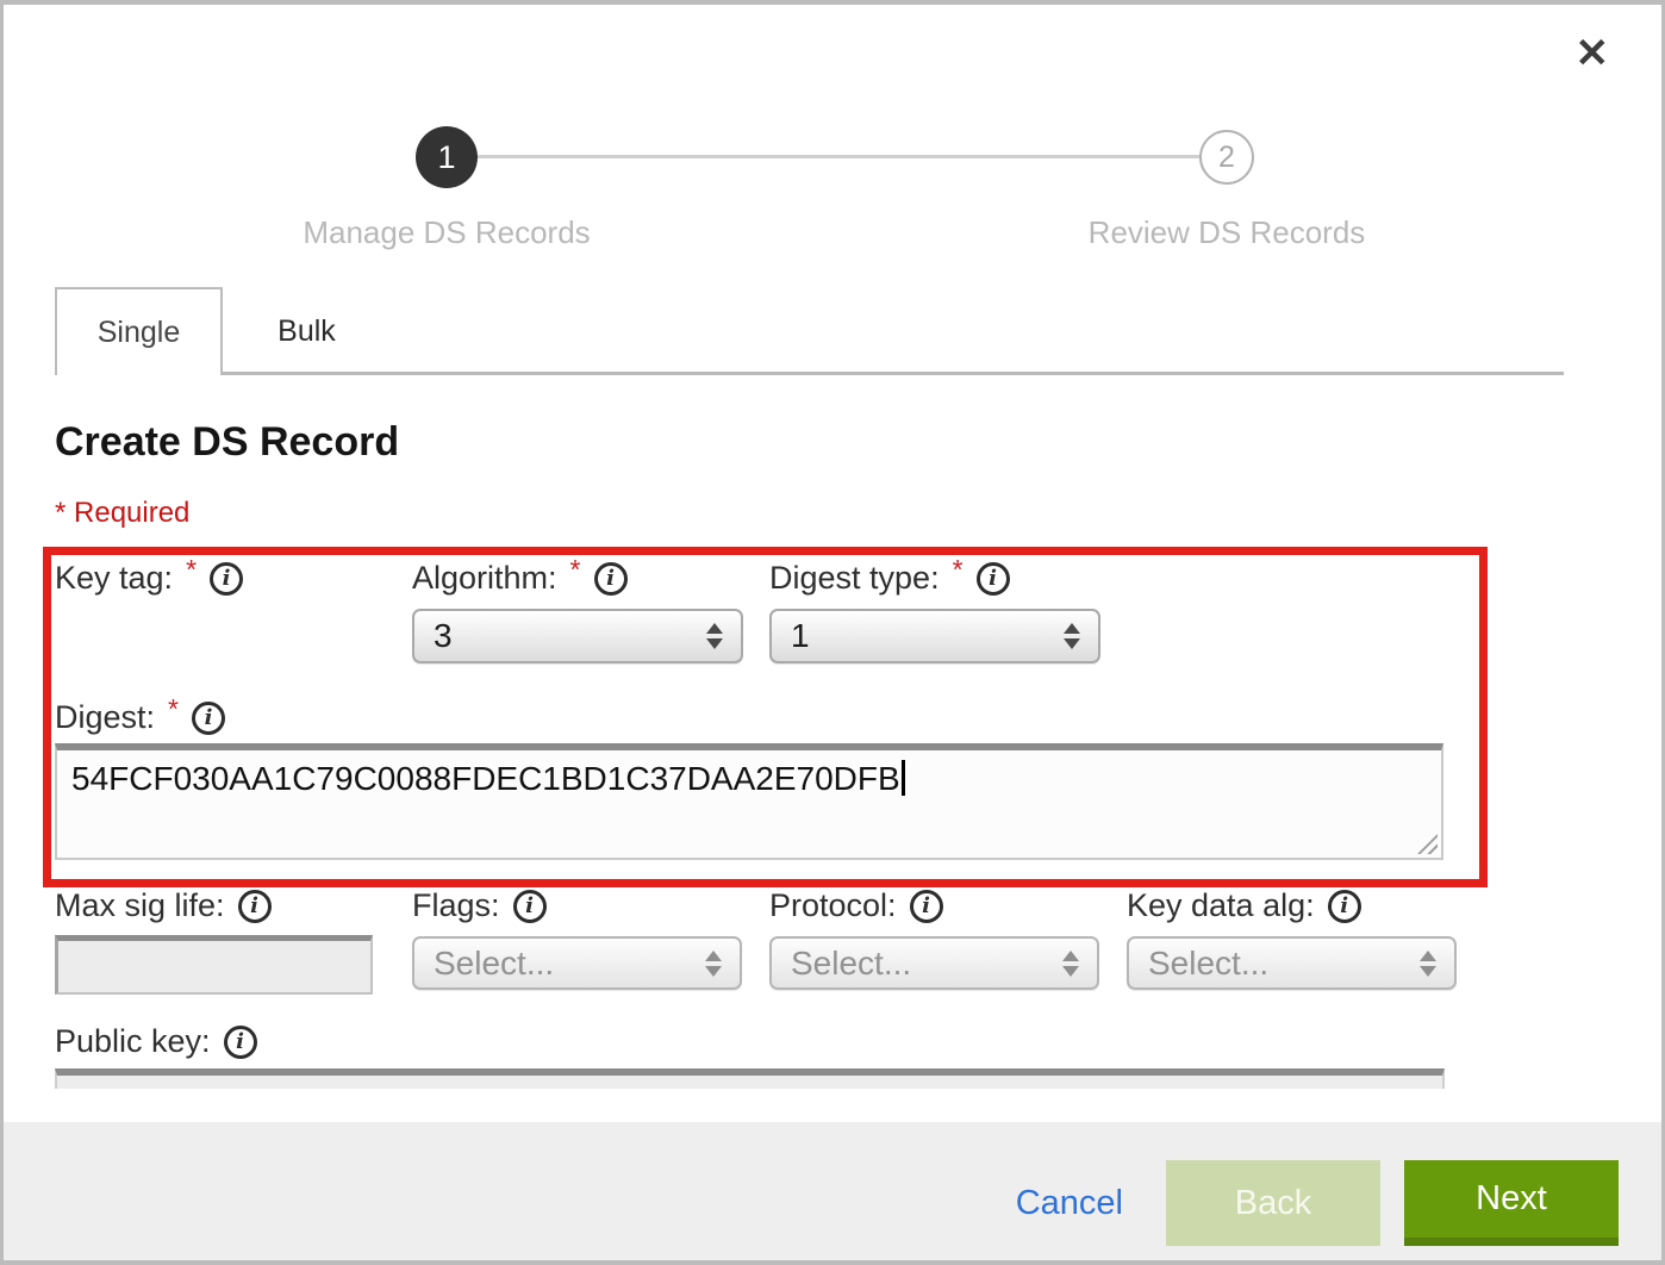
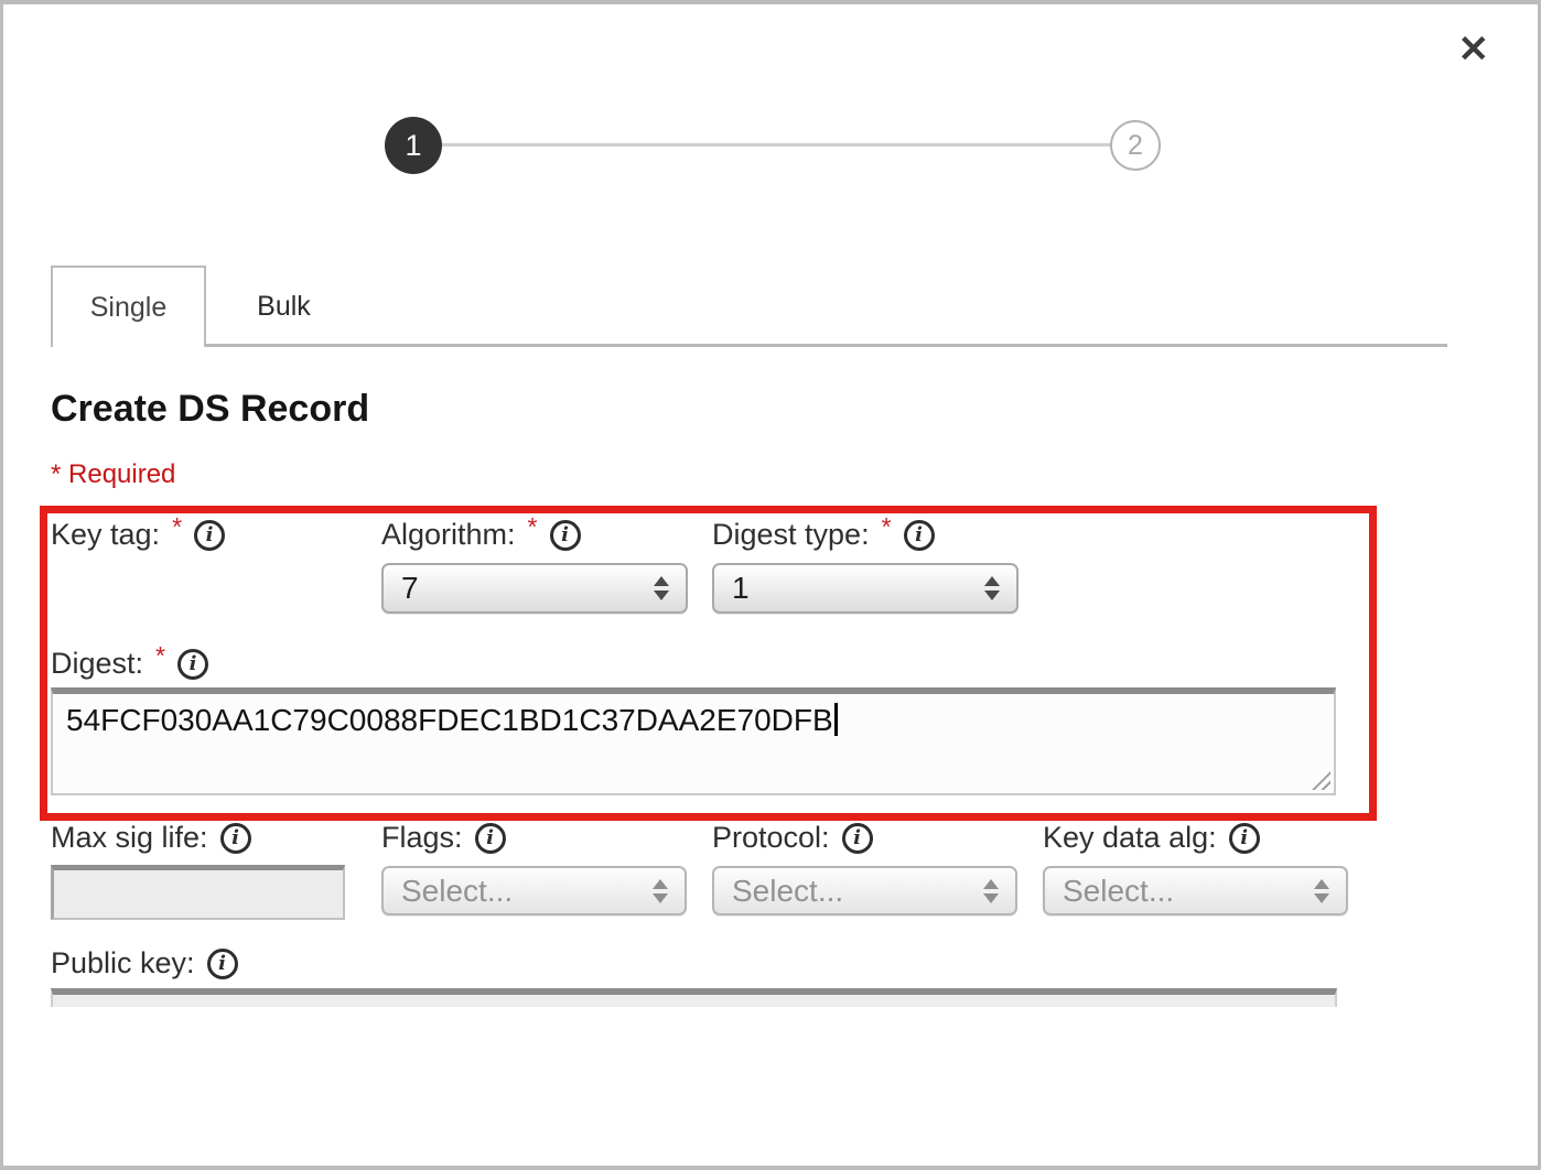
  ✕
  1
  2
- Manage DS Records
- Review DS Records
  Single
  Bulk
  Create DS Record
  * Required
  Key tag:
  *
  i
  Algorithm:
  *
  i
  Digest type:
  *
  i
- 3
+ 7
  1
  Digest:
  *
  i
  54FCF030AA1C79C0088FDEC1BD1C37DAA2E70DFB
  Max sig life:
  i
  Flags:
  i
  Protocol:
  i
  Key data alg:
  i
  Select...
  Select...
  Select...
  Public key:
  i
- Cancel
- Back
- Next
